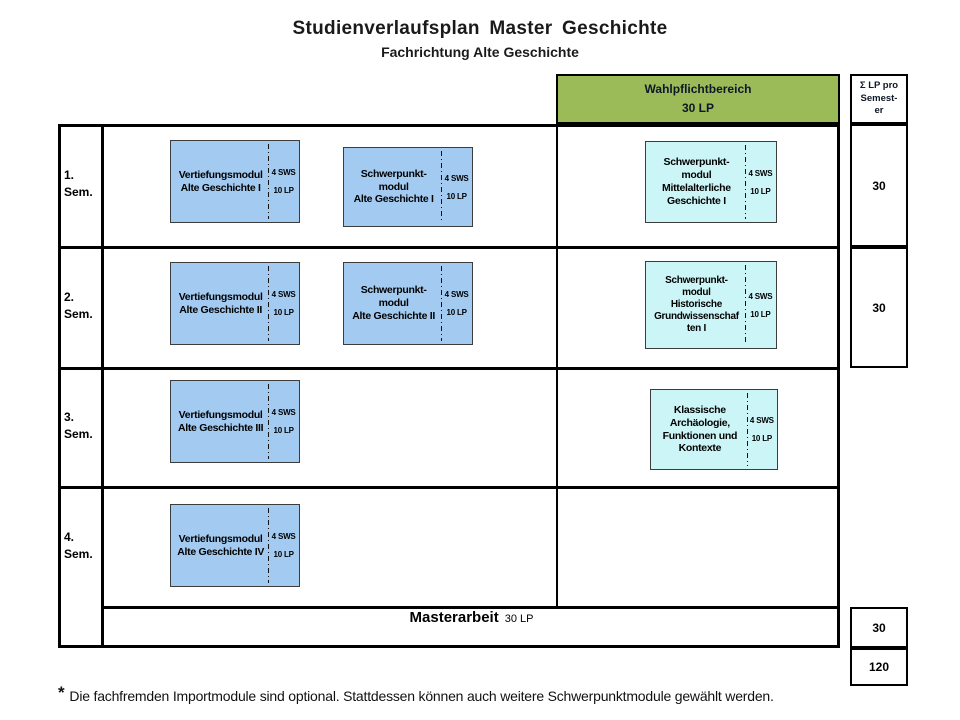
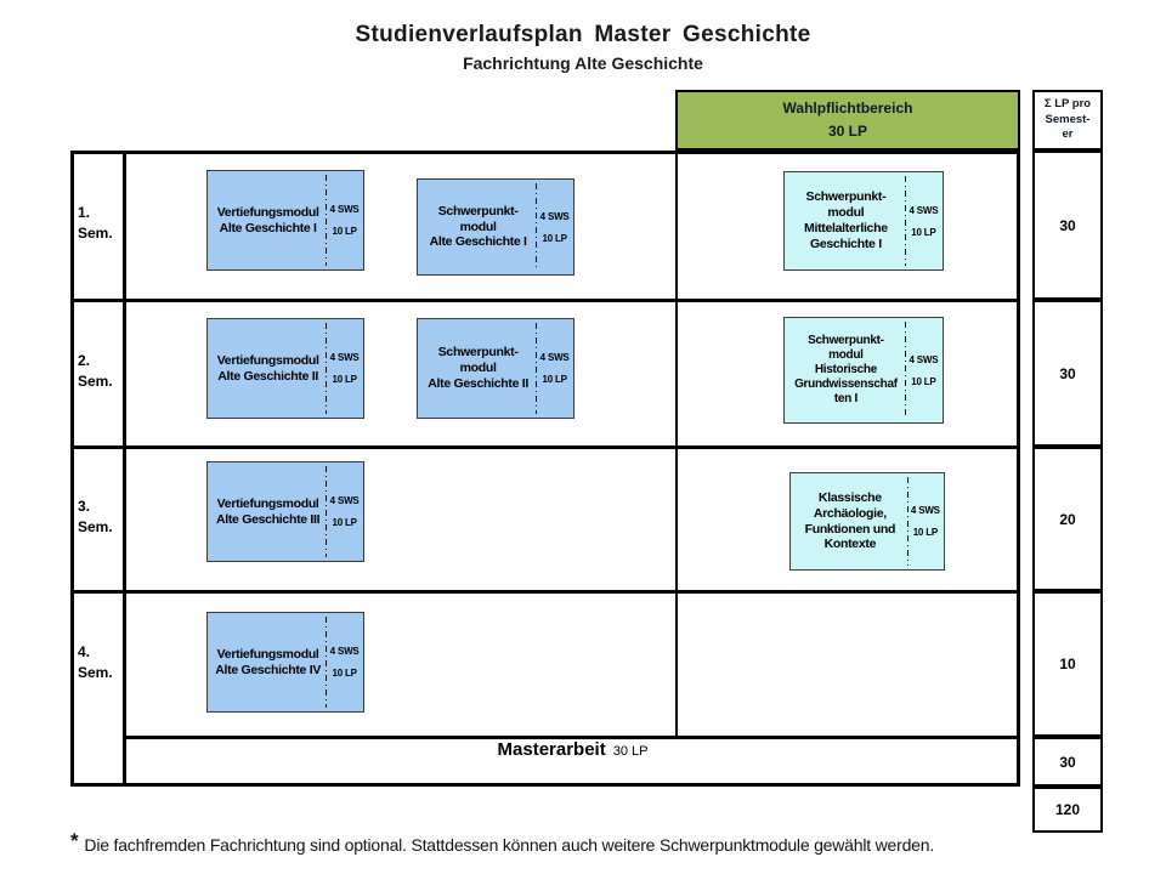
  Studienverlaufsplan Master Geschichte
  Fachrichtung Alte Geschichte
  Wahlpflichtbereich
  30 LP
  Σ LP pro
  Semest-
  er
  1.
  Sem.
  2.
  Sem.
  3.
  Sem.
  4.
  Sem.
  Vertiefungsmodul
  Alte Geschichte I
  4 SWS
  10 LP
  Schwerpunkt-
  modul
  Alte Geschichte I
  4 SWS
  10 LP
  Schwerpunkt-
  modul
  Mittelalterliche
  Geschichte I
  4 SWS
  10 LP
  Vertiefungsmodul
  Alte Geschichte II
  4 SWS
  10 LP
  Schwerpunkt-
  modul
  Alte Geschichte II
  4 SWS
  10 LP
  Schwerpunkt-
  modul
  Historische
  Grundwissenschaf
  ten I
  4 SWS
  10 LP
  Vertiefungsmodul
  Alte Geschichte III
  4 SWS
  10 LP
  Klassische
  Archäologie,
  Funktionen und
  Kontexte
  4 SWS
  10 LP
  Vertiefungsmodul
  Alte Geschichte IV
  4 SWS
  10 LP
  Masterarbeit
  30 LP
  30
  30
+ 20
+ 10
  30
  120
- * Die fachfremden Importmodule sind optional. Stattdessen können auch weitere Schwerpunktmodule gewählt werden.
+ * Die fachfremden Fachrichtung sind optional. Stattdessen können auch weitere Schwerpunktmodule gewählt werden.
